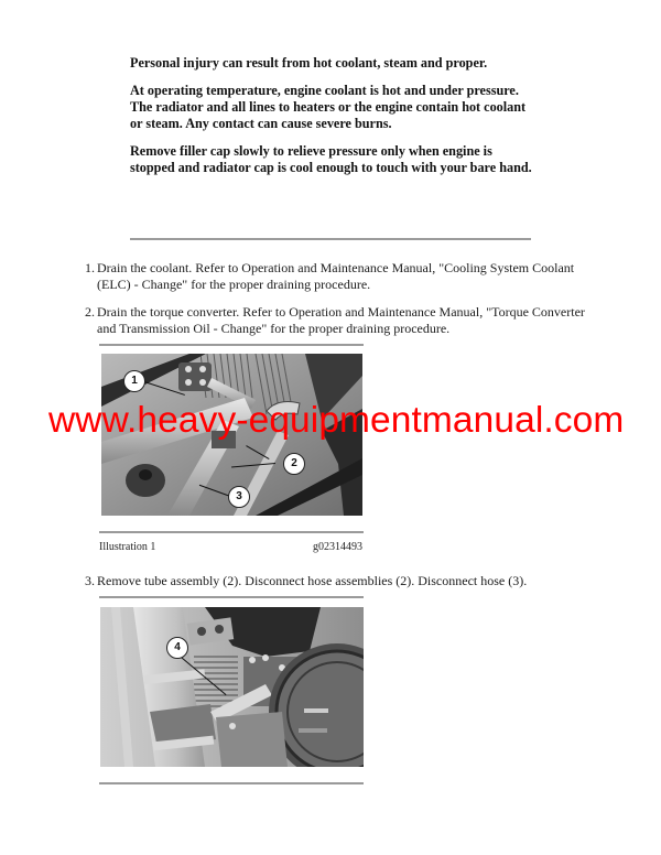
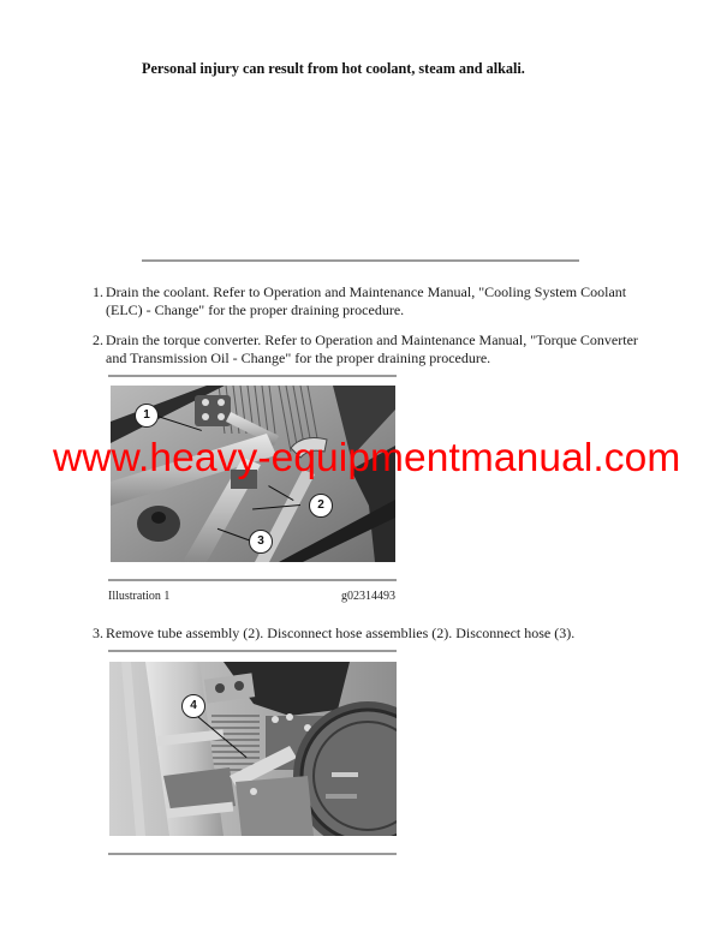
- Personal injury can result from hot coolant, steam and proper.
+ Personal injury can result from hot coolant, steam and alkali.
- At operating temperature, engine coolant is hot and under pressure. The radiator and all lines to heaters or the engine contain hot coolant or steam. Any contact can cause severe burns.
- Remove filler cap slowly to relieve pressure only when engine is stopped and radiator cap is cool enough to touch with your bare hand.
  1.
  Drain the coolant. Refer to Operation and Maintenance Manual, "Cooling System Coolant (ELC) - Change" for the proper draining procedure.
  2.
  Drain the torque converter. Refer to Operation and Maintenance Manual, "Torque Converter and Transmission Oil - Change" for the proper draining procedure.
  1
  2
  3
  Illustration 1
  g02314493
  3.
  Remove tube assembly (2). Disconnect hose assemblies (2). Disconnect hose (3).
  4
  www.heavy-equipmentmanual.com
